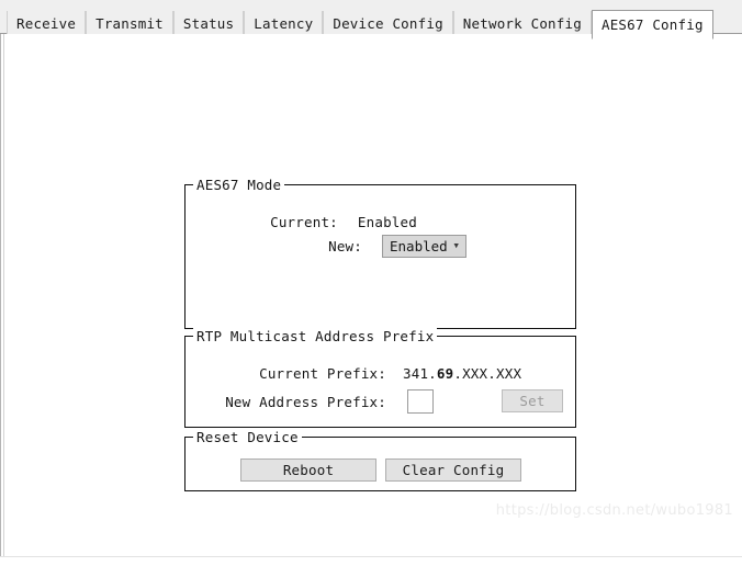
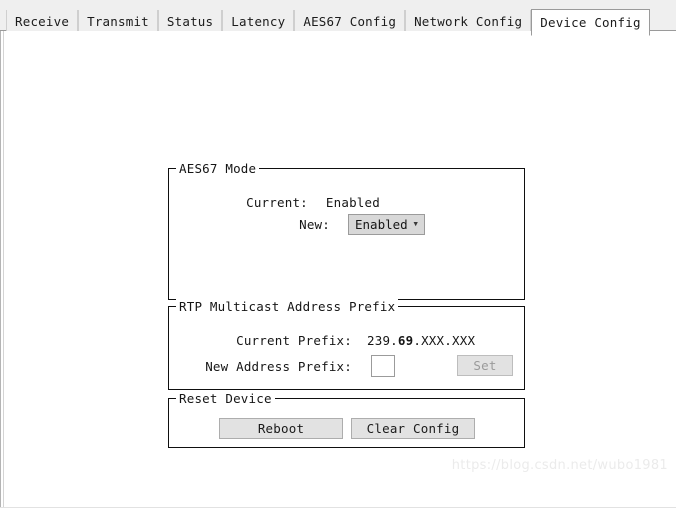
  Receive
  Transmit
  Status
  Latency
- Device Config
+ AES67 Config
  Network Config
- AES67 Config
+ Device Config
  AES67 Mode
  Current:
  Enabled
  New:
  Enabled
  ▾
  RTP Multicast Address Prefix
  Current Prefix:
- 341.69.XXX.XXX
+ 239.69.XXX.XXX
  New Address Prefix:
  Set
  Reset Device
  Reboot
  Clear Config
